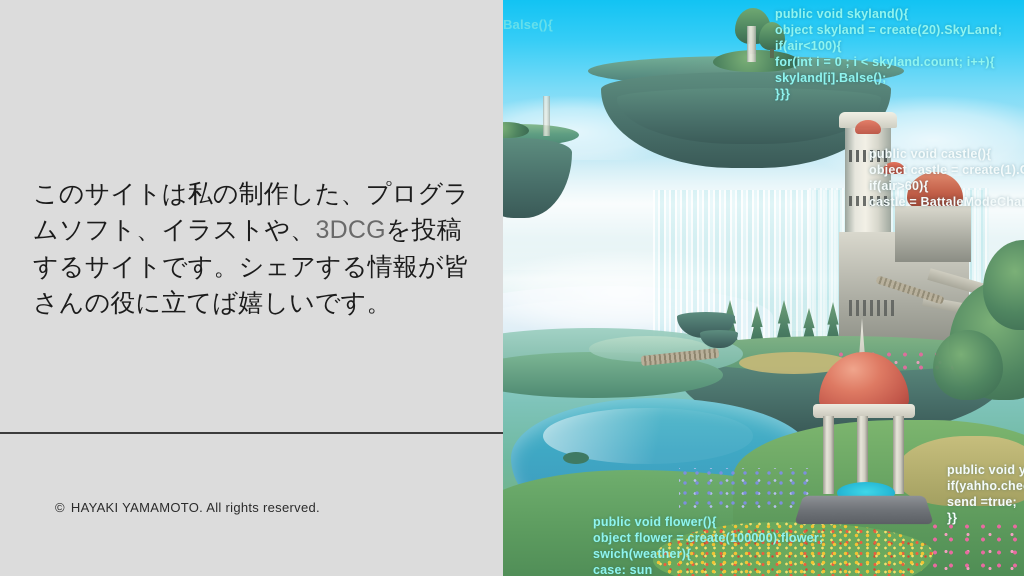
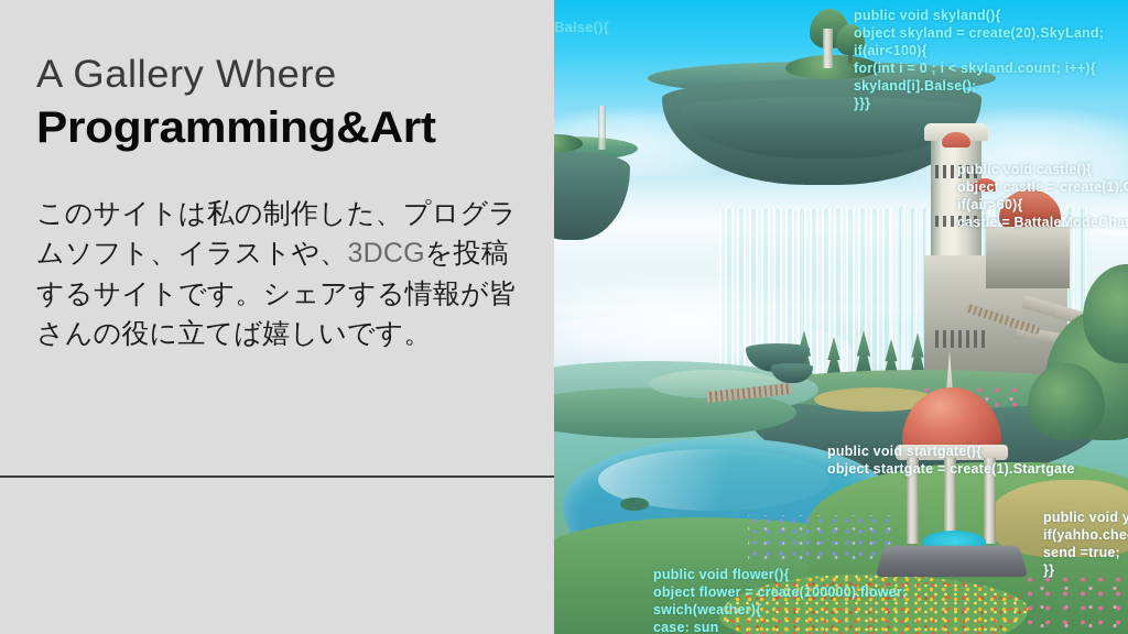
+ A Gallery Where
+ Programming&Art
  このサイトは私の制作した、プログラムソフト、イラストや、3DCGを投稿するサイトです。シェアする情報が皆さんの役に立てば嬉しいです。
- © HAYAKI YAMAMOTO. All rights reserved.
  Balse(){
  public void skyland(){
  object skyland = create(20).SkyLand;
  if(air<100){
  for(int i = 0 ; i < skyland.count; i++){
  skyland[i].Balse();
  }}}
  public void castle(){
  object castle = create(1).
  if(air>60){
  castle = BattaleModeCha
+ public void startgate(){
+ object startgate = create(1).Startgate
  public void flower(){
  object flower = create(100000).flower;
  swich(weather){
  case: sun
  public void y
  if(yahho.che
  send =true;
  }}
